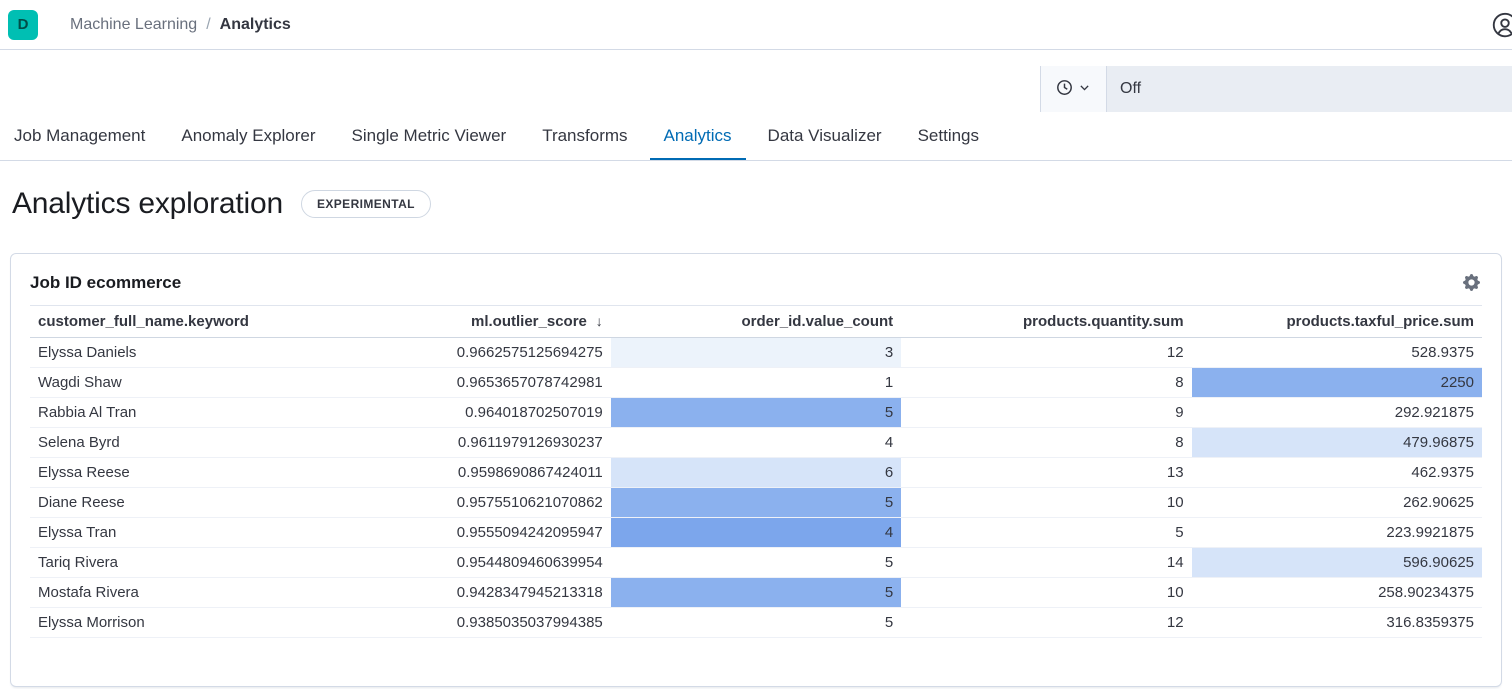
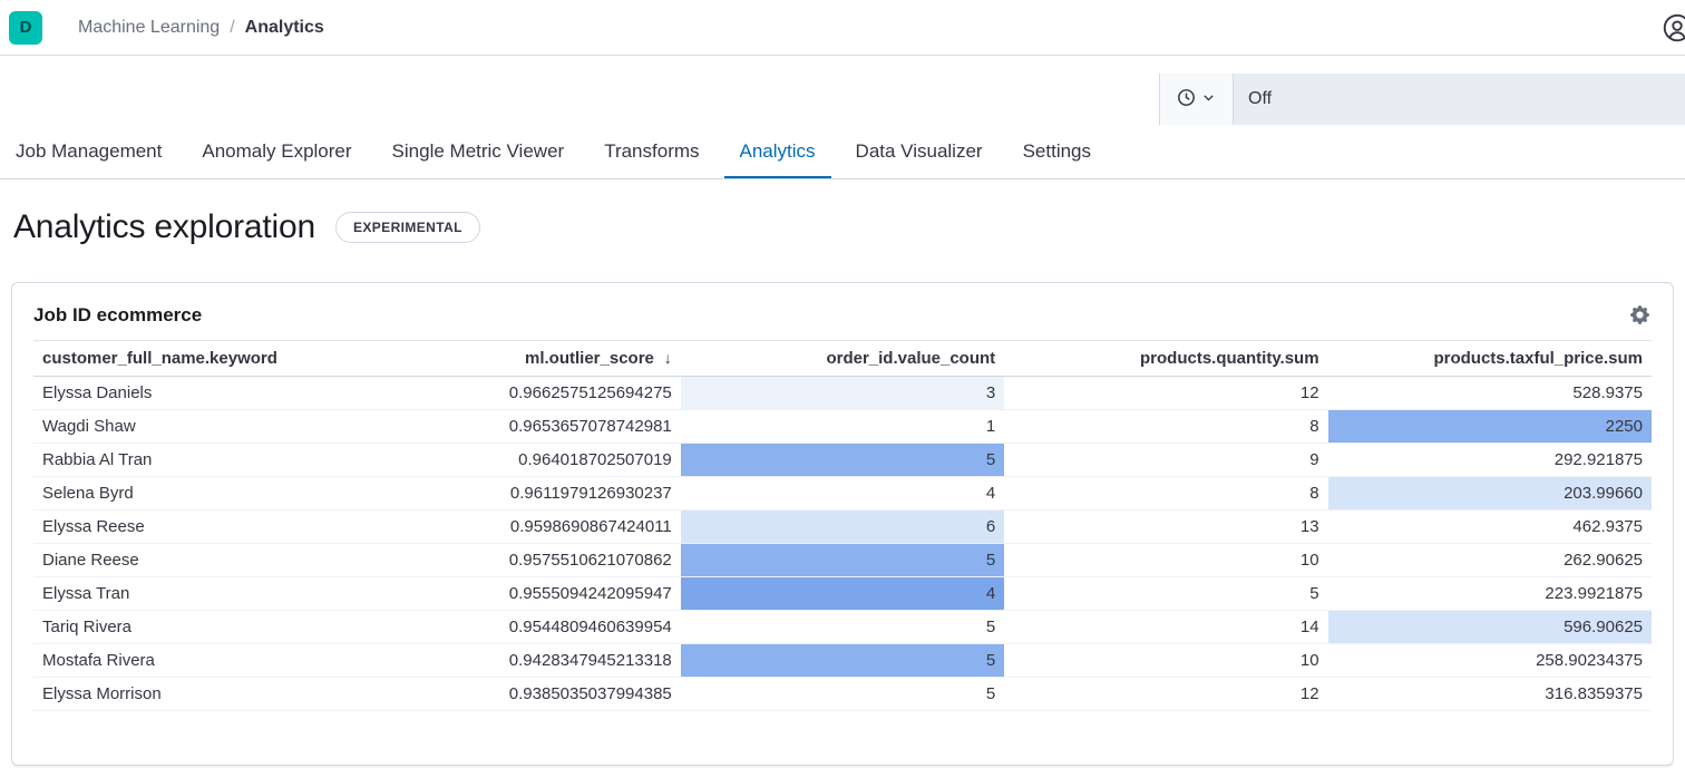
  D
  Machine Learning
  /
  Analytics
  Off
  Job Management
  Anomaly Explorer
  Single Metric Viewer
  Transforms
  Analytics
  Data Visualizer
  Settings
  Analytics exploration
  EXPERIMENTAL
  Job ID ecommerce
  customer_full_name.keyword	ml.outlier_score ↓	order_id.value_count	products.quantity.sum	products.taxful_price.sum
  Elyssa Daniels	0.9662575125694275	3	12	528.9375
  Wagdi Shaw	0.9653657078742981	1	8	2250
  Rabbia Al Tran	0.964018702507019	5	9	292.921875
- Selena Byrd	0.9611979126930237	4	8	479.96875
+ Selena Byrd	0.9611979126930237	4	8	203.99660
  Elyssa Reese	0.9598690867424011	6	13	462.9375
  Diane Reese	0.9575510621070862	5	10	262.90625
  Elyssa Tran	0.9555094242095947	4	5	223.9921875
  Tariq Rivera	0.9544809460639954	5	14	596.90625
  Mostafa Rivera	0.9428347945213318	5	10	258.90234375
  Elyssa Morrison	0.9385035037994385	5	12	316.8359375
